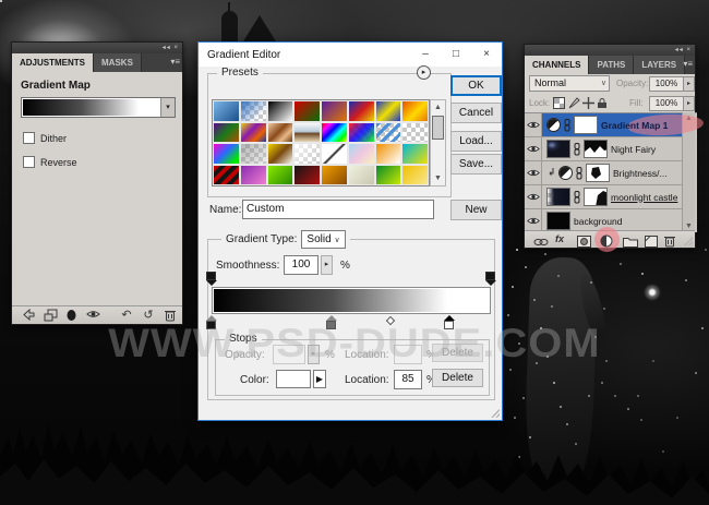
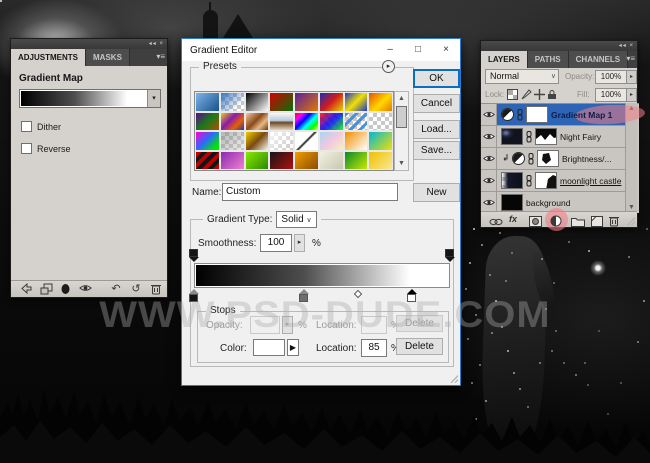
  ADJUSTMENTS
  MASKS
  ▾≡
  Gradient Map
  Dither
  Reverse
  ↶
  ↺
  Gradient Editor
  –
  □
  ×
  Presets
  OK
  Cancel
  Load...
  Save...
  Name:
  Custom
  New
  Gradient Type:
  Solid
  Smoothness:
  100
  %
  Stops
  Opacity:
  %
  Location:
  Delete
  Color:
  ▶
  Location:
  85
  Delete
- CHANNELS
+ LAYERS
  PATHS
- LAYERS
+ CHANNELS
  ▾≡
  Normal
  Opacity:
  100%
  Lock:
  Fill:
  100%
  Gradient Map 1
  Night Fairy
  Brightness/...
  moonlight castle
  background
  fx
  WWW.PSD-DUDE.COM
